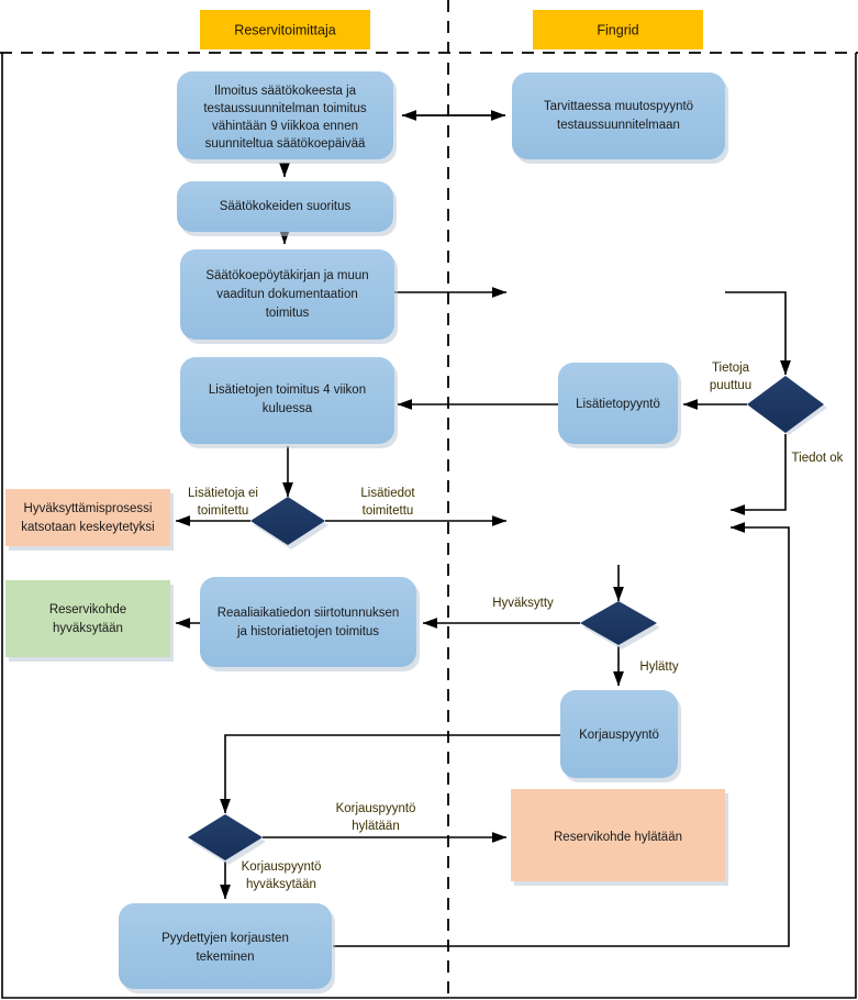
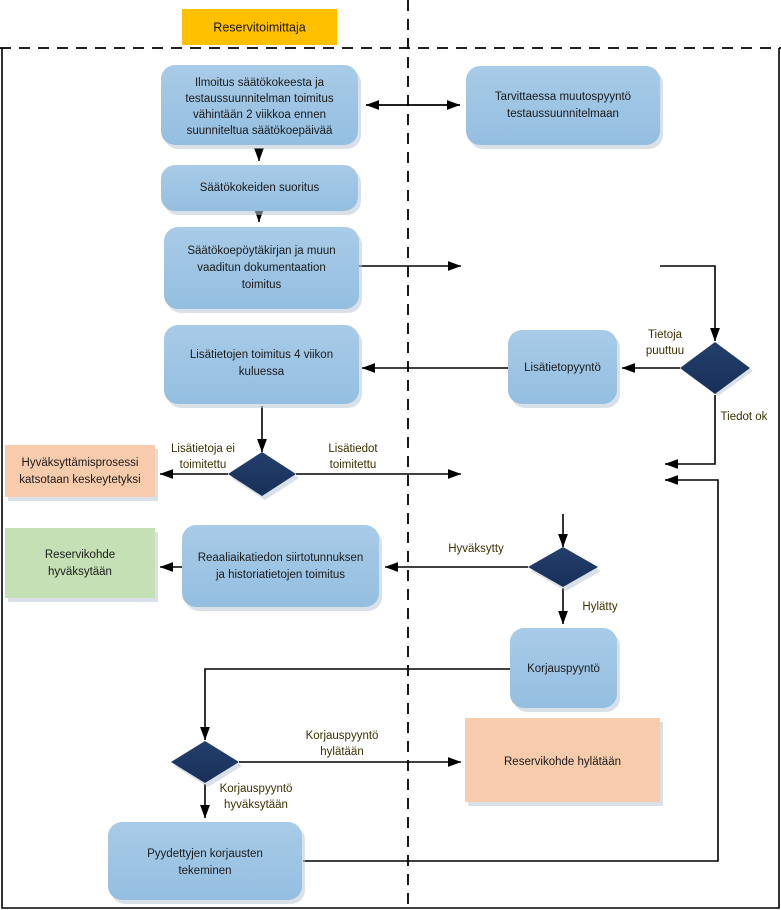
  Reservitoimittaja
- Fingrid
  Ilmoitus säätökokeesta ja
  testaussuunnitelman toimitus
- vähintään 9 viikkoa ennen
+ vähintään 2 viikkoa ennen
  suunniteltua säätökoepäivää
  Säätökokeiden suoritus
  Säätökoepöytäkirjan ja muun
  vaaditun dokumentaation
  toimitus
  Lisätietojen toimitus 4 viikon
  kuluessa
  Hyväksyttämisprosessi
  katsotaan keskeytetyksi
  Reservikohde
  hyväksytään
  Reaaliaikatiedon siirtotunnuksen
  ja historiatietojen toimitus
  Pyydettyjen korjausten
  tekeminen
  Tarvittaessa muutospyyntö
  testaussuunnitelmaan
  Lisätietopyyntö
  Korjauspyyntö
  Reservikohde hylätään
  Tietoja
  puuttuu
  Tiedot ok
  Lisätietoja ei
  toimitettu
  Lisätiedot
  toimitettu
  Hyväksytty
  Hylätty
  Korjauspyyntö
  hylätään
  Korjauspyyntö
  hyväksytään
